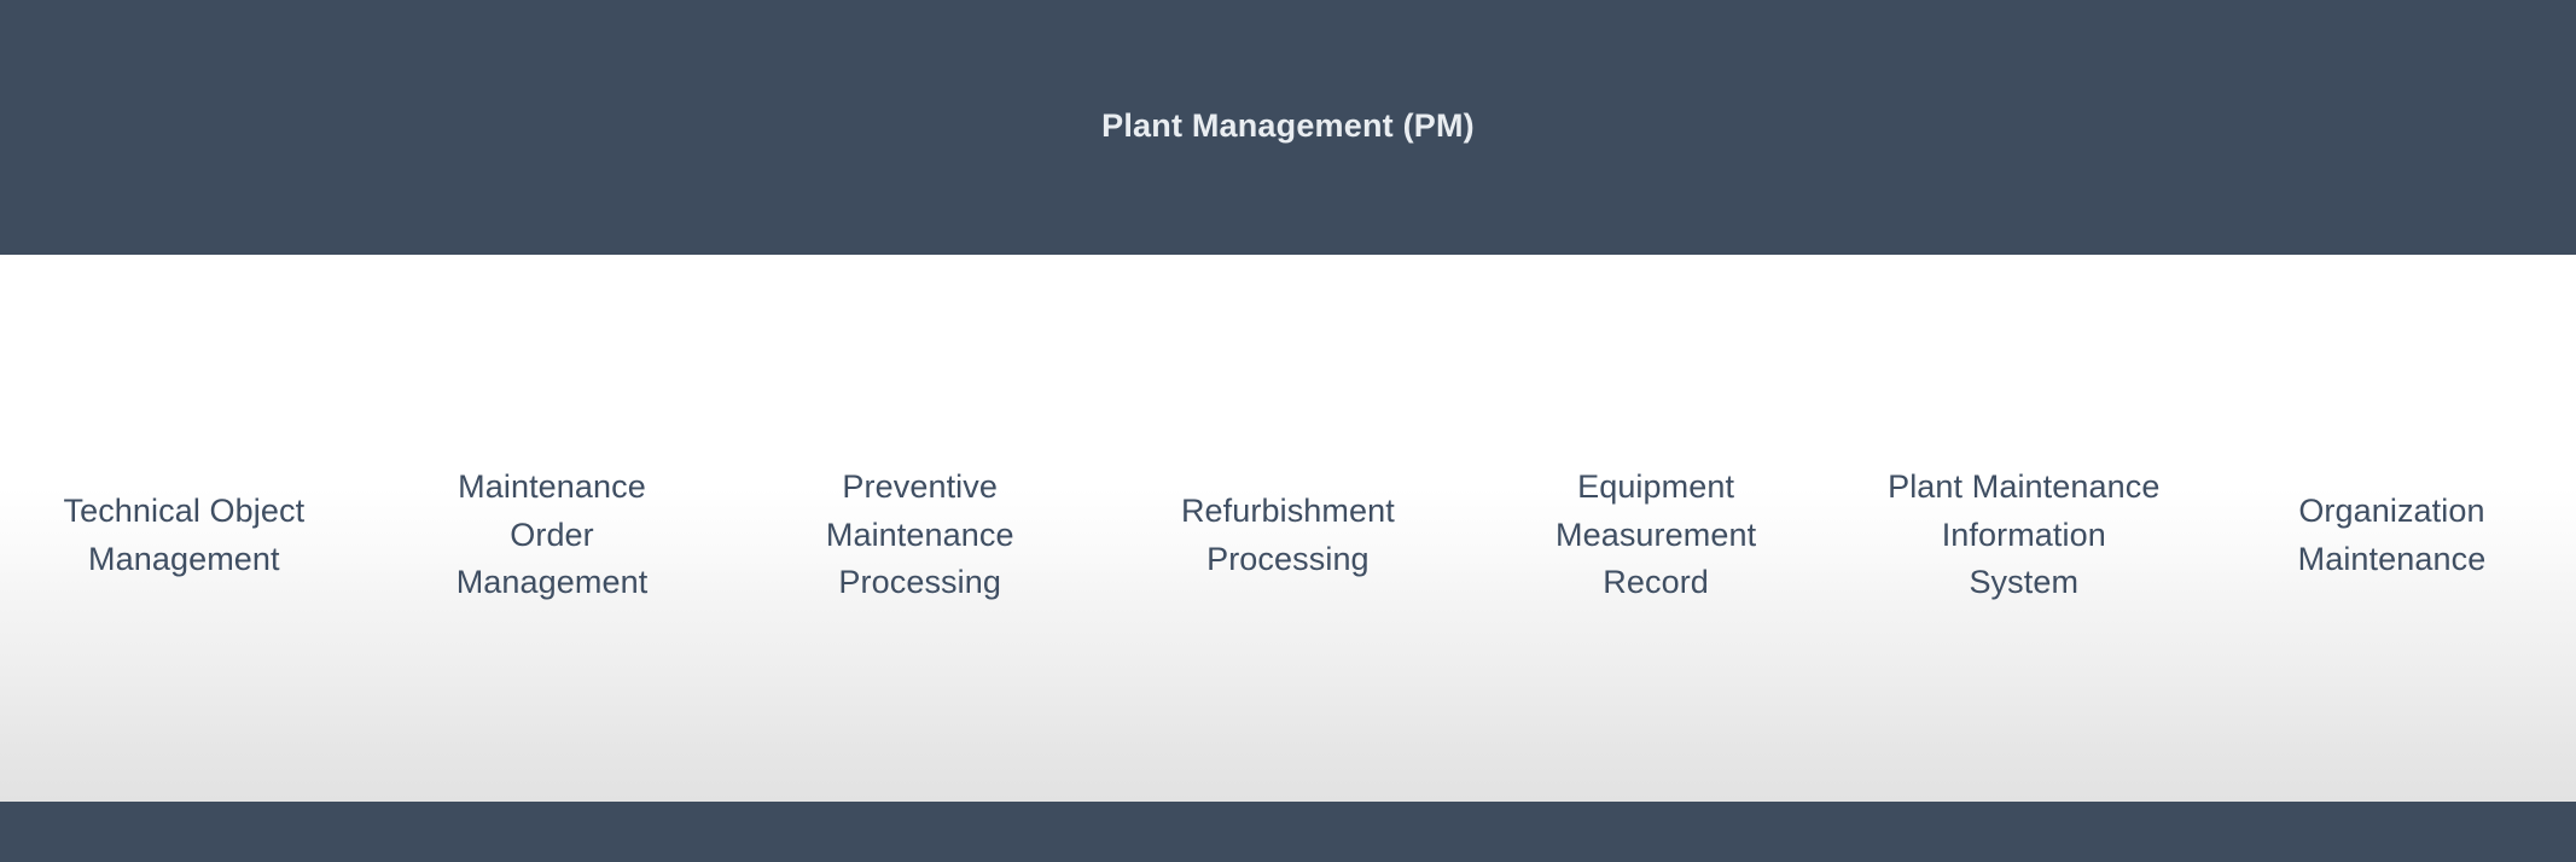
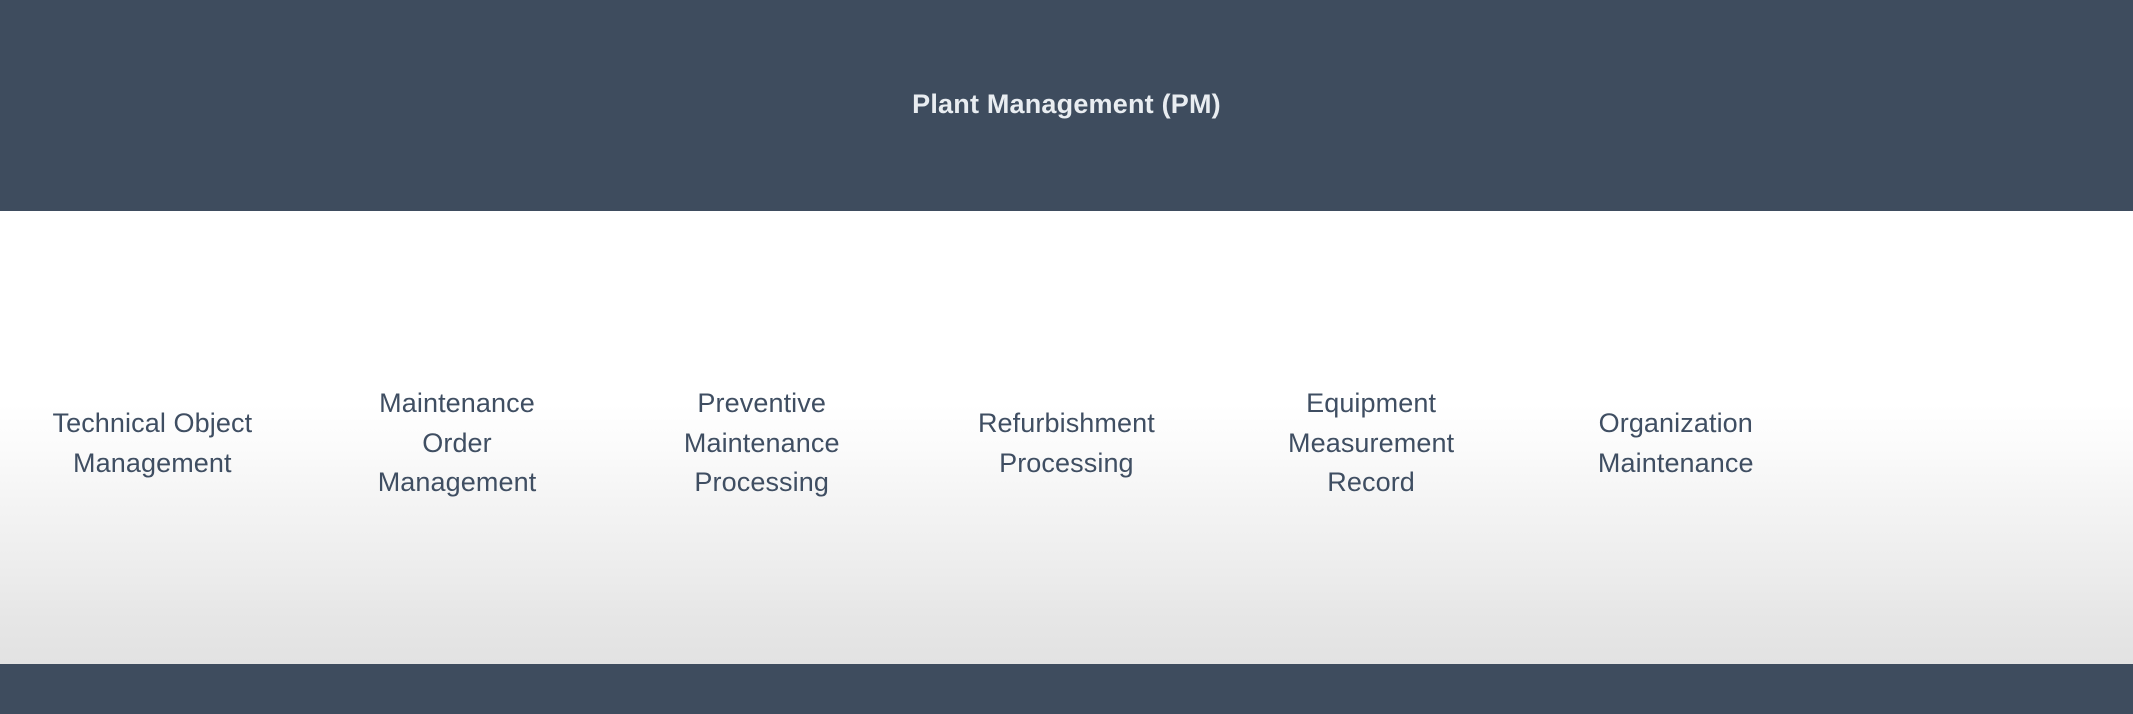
  Plant Management (PM)
  Technical Object
  Management
  Maintenance
  Order
  Management
  Preventive
  Maintenance
  Processing
  Refurbishment
  Processing
  Equipment
  Measurement
  Record
- Plant Maintenance
- Information
- System
  Organization
  Maintenance
